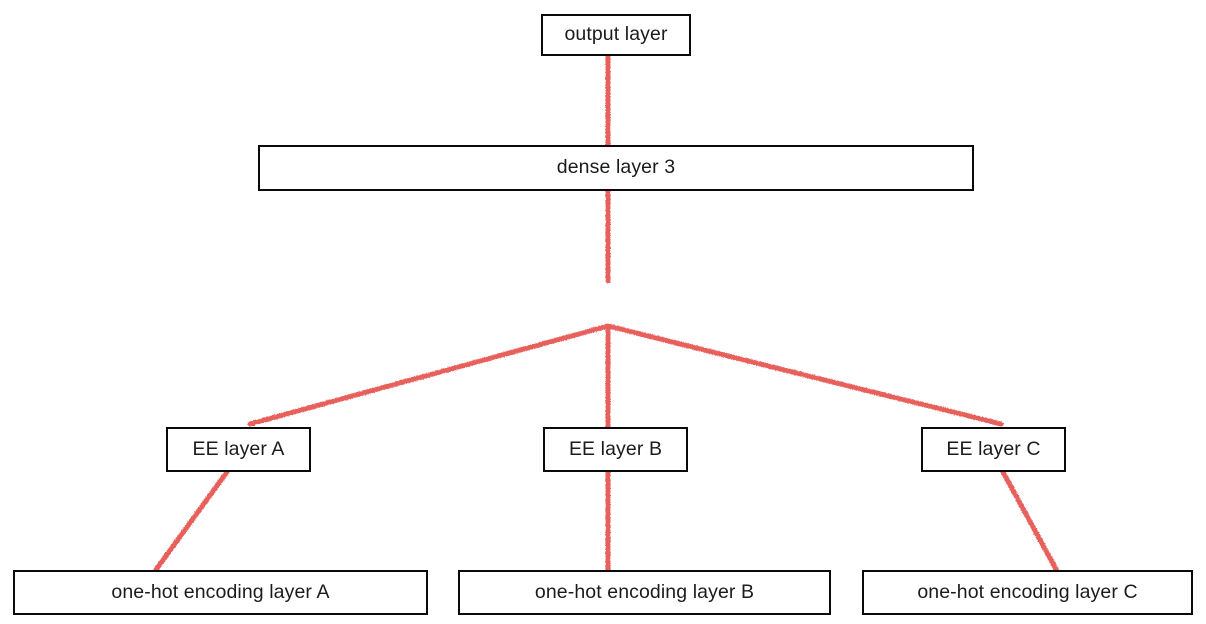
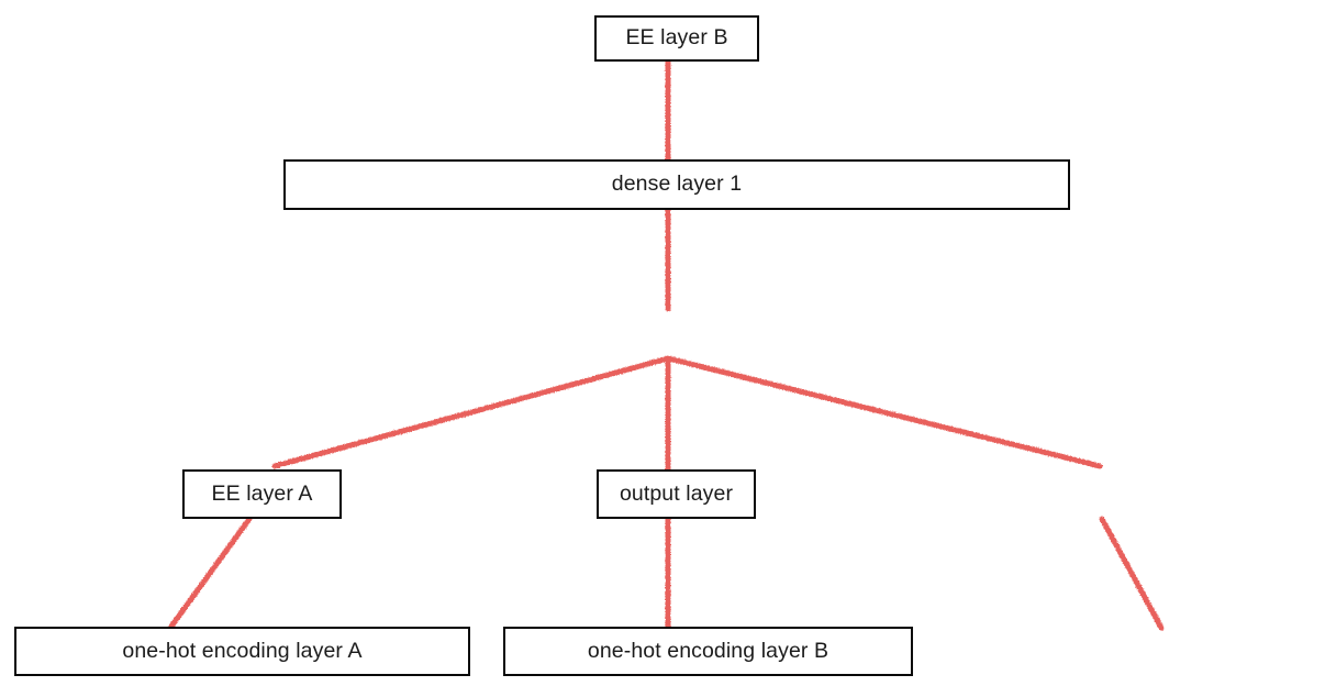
- output layer
+ EE layer B
- dense layer 3
+ dense layer 1
  EE layer A
- EE layer B
+ output layer
- EE layer C
  one-hot encoding layer A
  one-hot encoding layer B
- one-hot encoding layer C
